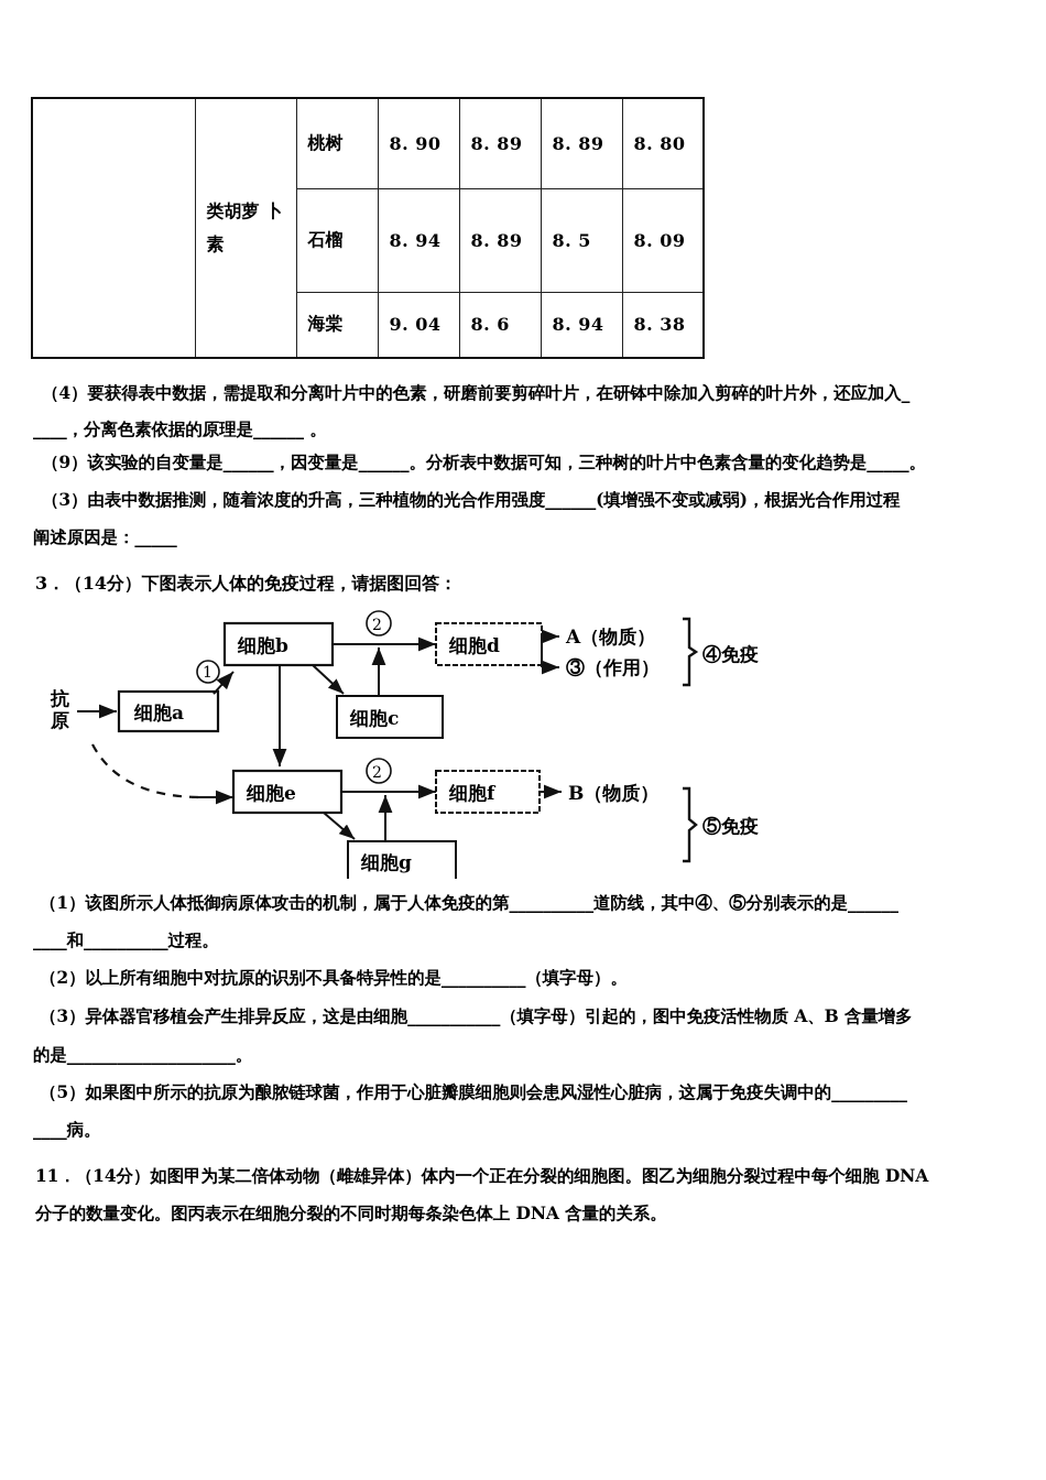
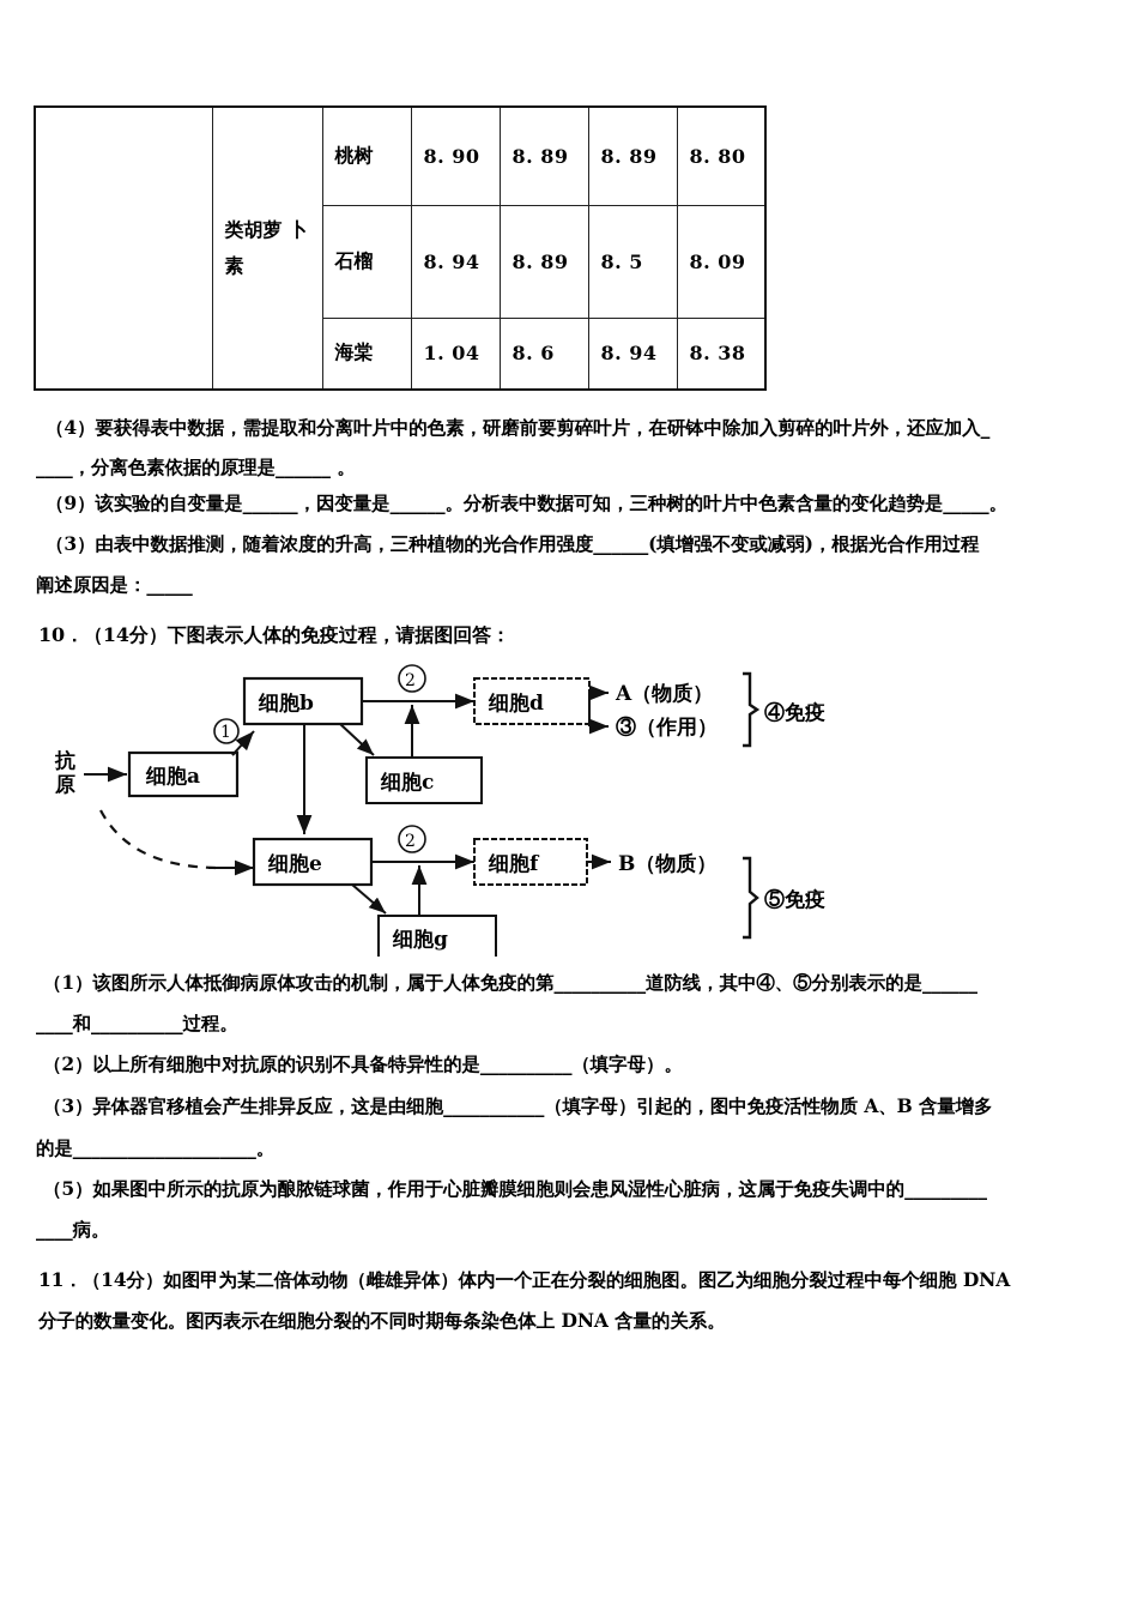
  	类胡萝 卜素	桃树	8. 90	8. 89	8. 89	8. 80
  石榴	8. 94	8. 89	8. 5	8. 09
- 海棠	9. 04	8. 6	8. 94	8. 38
+ 海棠	1. 04	8. 6	8. 94	8. 38
  （4）要获得表中数据，需提取和分离叶片中的色素，研磨前要剪碎叶片，在研钵中除加入剪碎的叶片外，还应加入_
  ____，分离色素依据的原理是______ 。
  （9）该实验的自变量是______，因变量是______。分析表中数据可知，三种树的叶片中色素含量的变化趋势是_____。
  （3）由表中数据推测，随着浓度的升高，三种植物的光合作用强度______(填增强不变或减弱)，根据光合作用过程
  阐述原因是：_____
- 3．（14分）下图表示人体的免疫过程，请据图回答：
+ 10．（14分）下图表示人体的免疫过程，请据图回答：
  抗
  原
  细胞a
  1
  细胞b
  2
  细胞c
  细胞d
  A（物质）
  ③（作用）
  ④免疫
  细胞e
  2
  细胞g
  细胞f
  B（物质）
  ⑤免疫
  （1）该图所示人体抵御病原体攻击的机制，属于人体免疫的第__________道防线，其中④、⑤分别表示的是______
  ____和__________过程。
  （2）以上所有细胞中对抗原的识别不具备特异性的是__________（填字母）。
  （3）异体器官移植会产生排异反应，这是由细胞___________（填字母）引起的，图中免疫活性物质 A、B 含量增多
  的是____________________。
  （5）如果图中所示的抗原为酿脓链球菌，作用于心脏瓣膜细胞则会患风湿性心脏病，这属于免疫失调中的_________
  ____病。
  11．（14分）如图甲为某二倍体动物（雌雄异体）体内一个正在分裂的细胞图。图乙为细胞分裂过程中每个细胞 DNA
  分子的数量变化。图丙表示在细胞分裂的不同时期每条染色体上 DNA 含量的关系。
